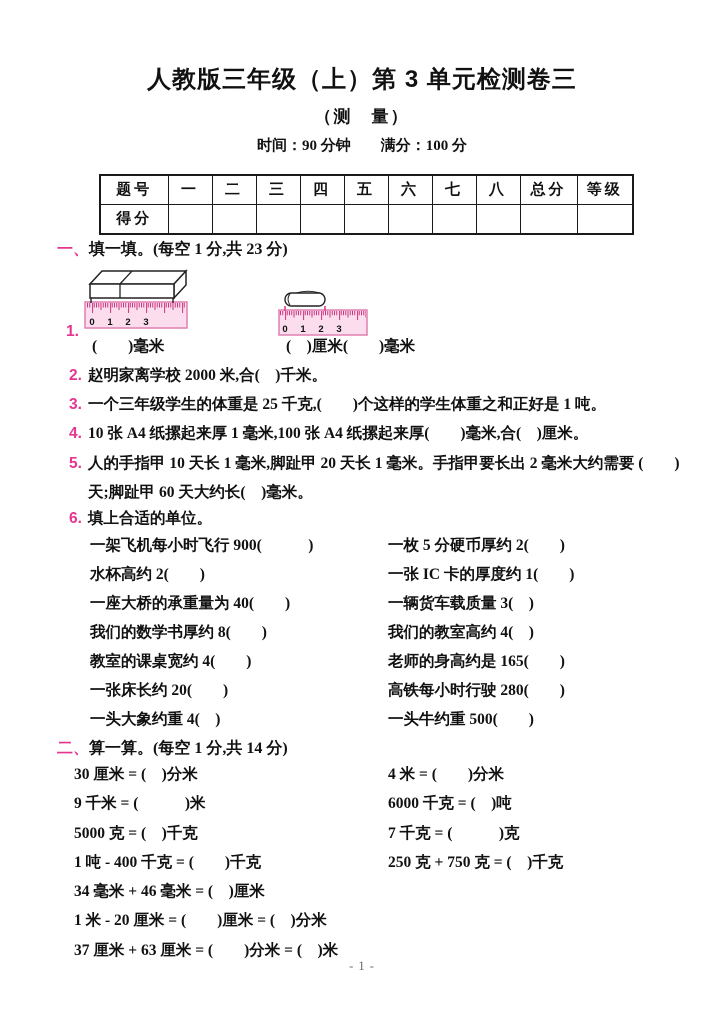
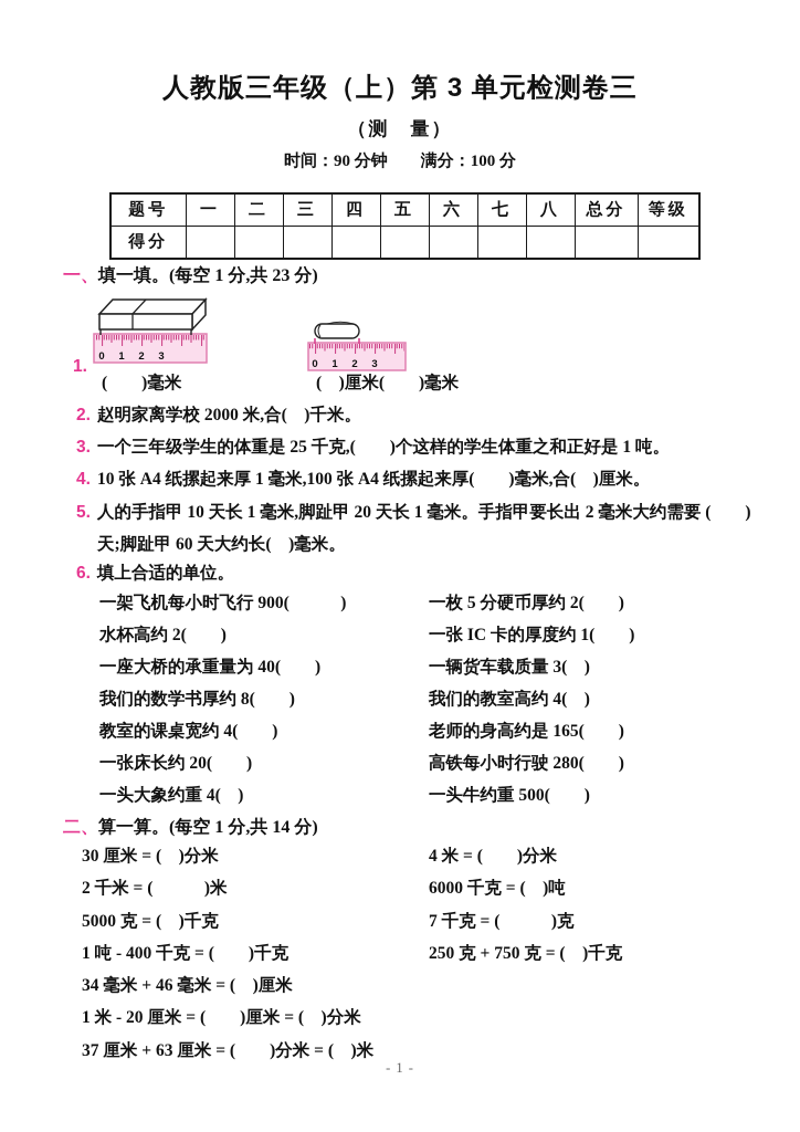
  人教版三年级（上）第 3 单元检测卷三
  （测 量）
  时间：90 分钟
  满分：100 分
  题号	一	二	三	四	五	六	七	八	总分	等级
  得分
  一、
  填一填。(每空 1 分,共 23 分)
  0
  1
  2
  3
  0
  1
  2
  3
  1.
  ( )毫米
  ( )厘米( )毫米
  2.
  赵明家离学校 2000 米,合( )千米。
  3.
  一个三年级学生的体重是 25 千克,( )个这样的学生体重之和正好是 1 吨。
  4.
  10 张 A4 纸摞起来厚 1 毫米,100 张 A4 纸摞起来厚( )毫米,合( )厘米。
  5.
  人的手指甲 10 天长 1 毫米,脚趾甲 20 天长 1 毫米。手指甲要长出 2 毫米大约需要 ( )天;脚趾甲 60 天大约长( )毫米。
  6.
  填上合适的单位。
  一架飞机每小时飞行 900( )
  水杯高约 2( )
  一座大桥的承重量为 40( )
  我们的数学书厚约 8( )
  教室的课桌宽约 4( )
  一张床长约 20( )
  一头大象约重 4( )
  一枚 5 分硬币厚约 2( )
  一张 IC 卡的厚度约 1( )
  一辆货车载质量 3( )
  我们的教室高约 4( )
  老师的身高约是 165( )
  高铁每小时行驶 280( )
  一头牛约重 500( )
  二、
  算一算。(每空 1 分,共 14 分)
  30 厘米 = ( )分米
- 9 千米 = ( )米
+ 2 千米 = ( )米
  5000 克 = ( )千克
  1 吨 - 400 千克 = ( )千克
  34 毫米 + 46 毫米 = ( )厘米
  1 米 - 20 厘米 = ( )厘米 = ( )分米
  37 厘米 + 63 厘米 = ( )分米 = ( )米
  4 米 = ( )分米
  6000 千克 = ( )吨
  7 千克 = ( )克
  250 克 + 750 克 = ( )千克
  - 1 -
